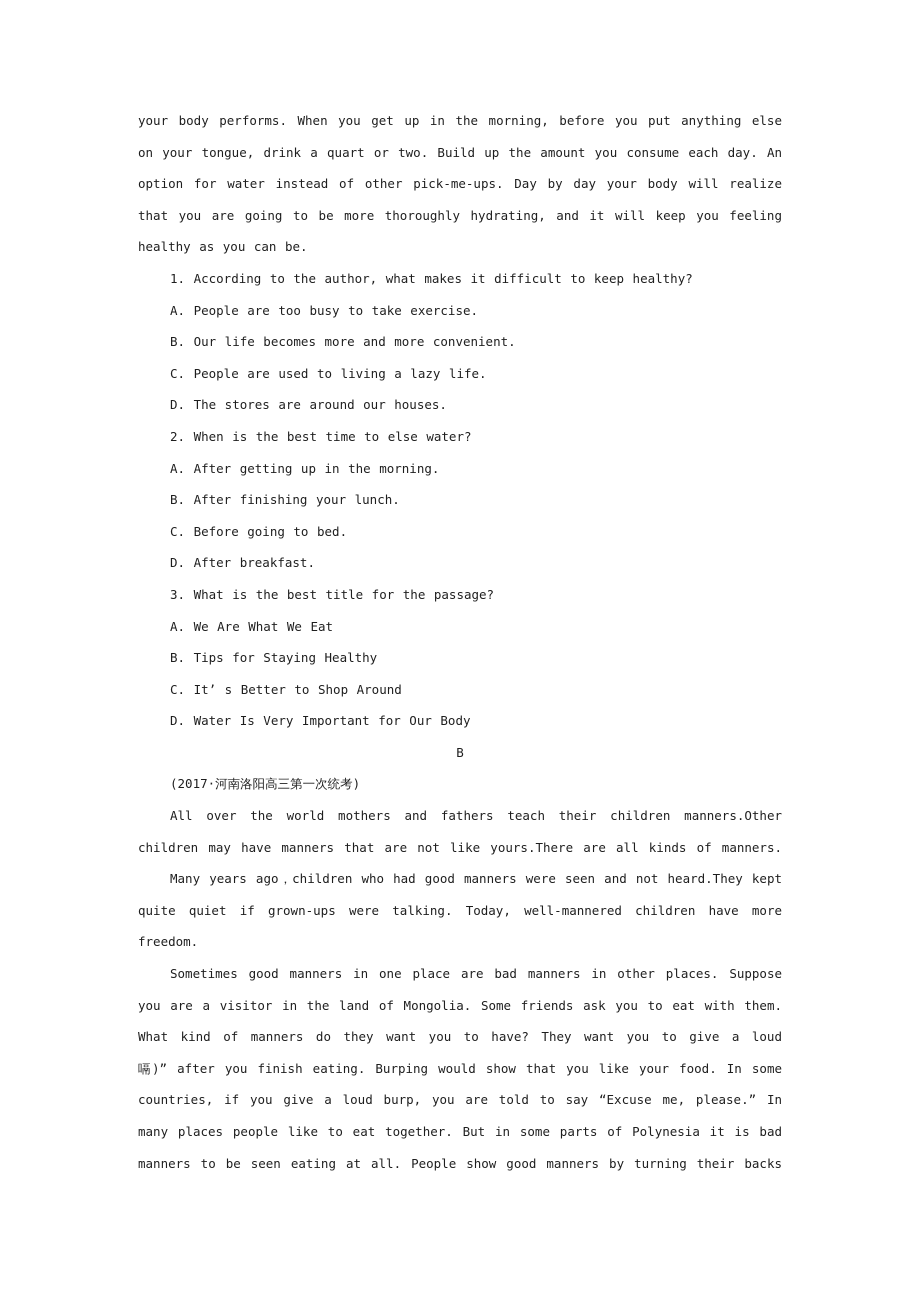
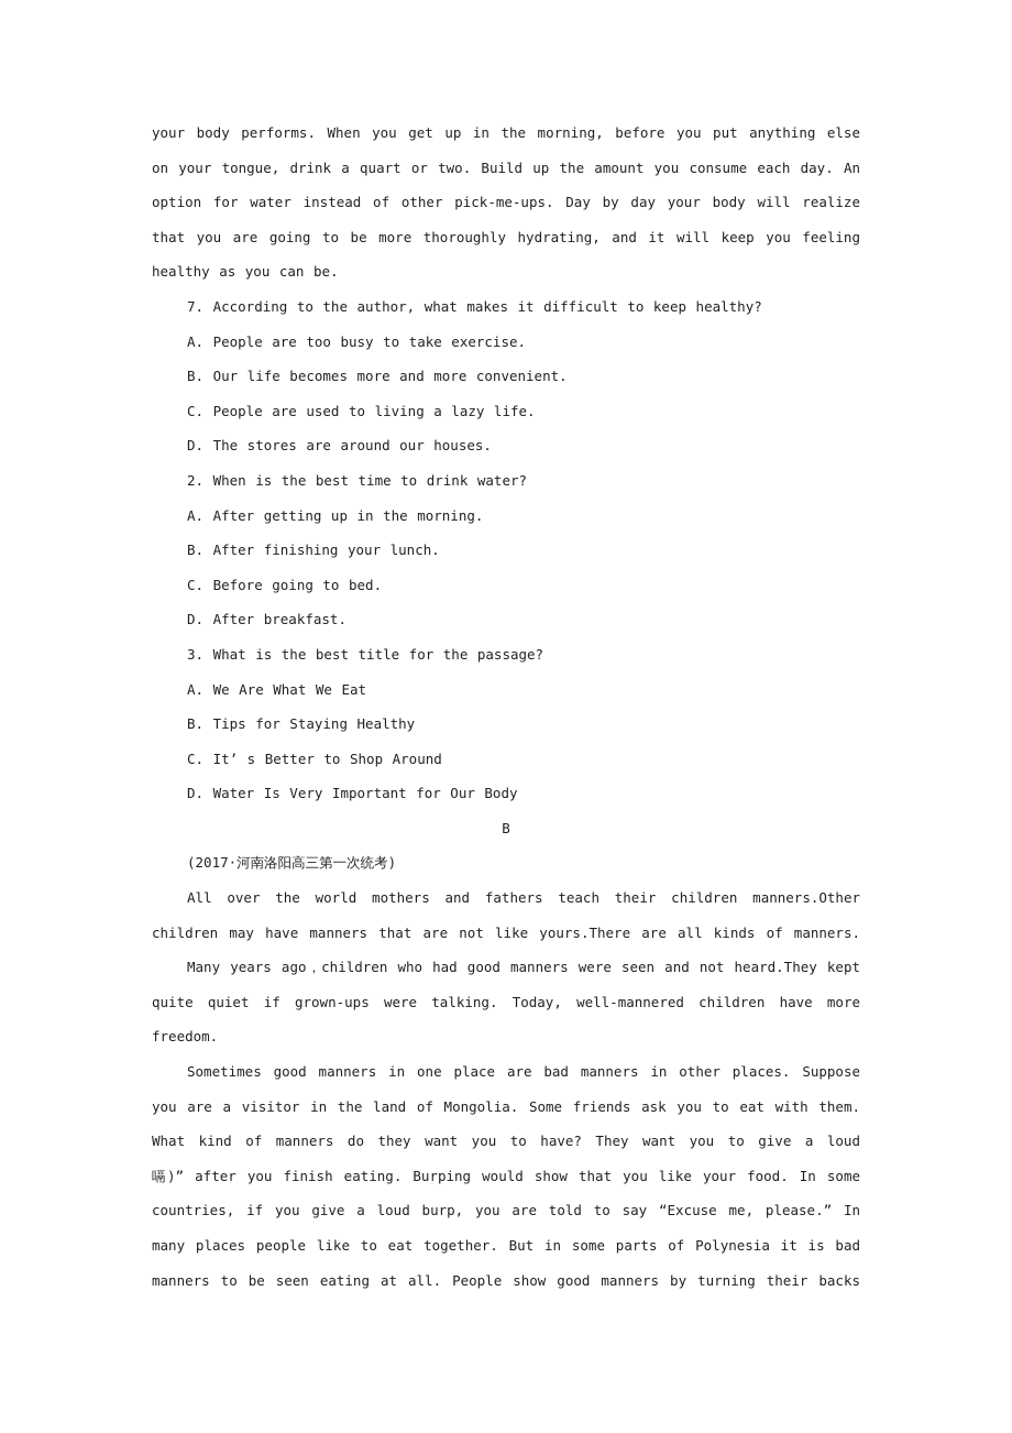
  your body performs. When you get up in the morning, before you put anything else
  on your tongue, drink a quart or two. Build up the amount you consume each day. An
  option for water instead of other pick-me-ups. Day by day your body will realize
  that you are going to be more thoroughly hydrating, and it will keep you feeling
  healthy as you can be.
- 1. According to the author, what makes it difficult to keep healthy?
+ 7. According to the author, what makes it difficult to keep healthy?
  A. People are too busy to take exercise.
  B. Our life becomes more and more convenient.
  C. People are used to living a lazy life.
  D. The stores are around our houses.
- 2. When is the best time to else water?
+ 2. When is the best time to drink water?
  A. After getting up in the morning.
  B. After finishing your lunch.
  C. Before going to bed.
  D. After breakfast.
  3. What is the best title for the passage?
  A. We Are What We Eat
  B. Tips for Staying Healthy
  C. It’ s Better to Shop Around
  D. Water Is Very Important for Our Body
  B
  (2017·河南洛阳高三第一次统考)
  All over the world mothers and fathers teach their children manners.Other
  children may have manners that are not like yours.There are all kinds of manners.
  Many years ago，children who had good manners were seen and not heard.They kept
  quite quiet if grown-ups were talking. Today, well-mannered children have more
  freedom.
  Sometimes good manners in one place are bad manners in other places. Suppose
  you are a visitor in the land of Mongolia. Some friends ask you to eat with them.
  What kind of manners do they want you to have? They want you to give a loud
  嗝)” after you finish eating. Burping would show that you like your food. In some
  countries, if you give a loud burp, you are told to say “Excuse me, please.” In
  many places people like to eat together. But in some parts of Polynesia it is bad
  manners to be seen eating at all. People show good manners by turning their backs
